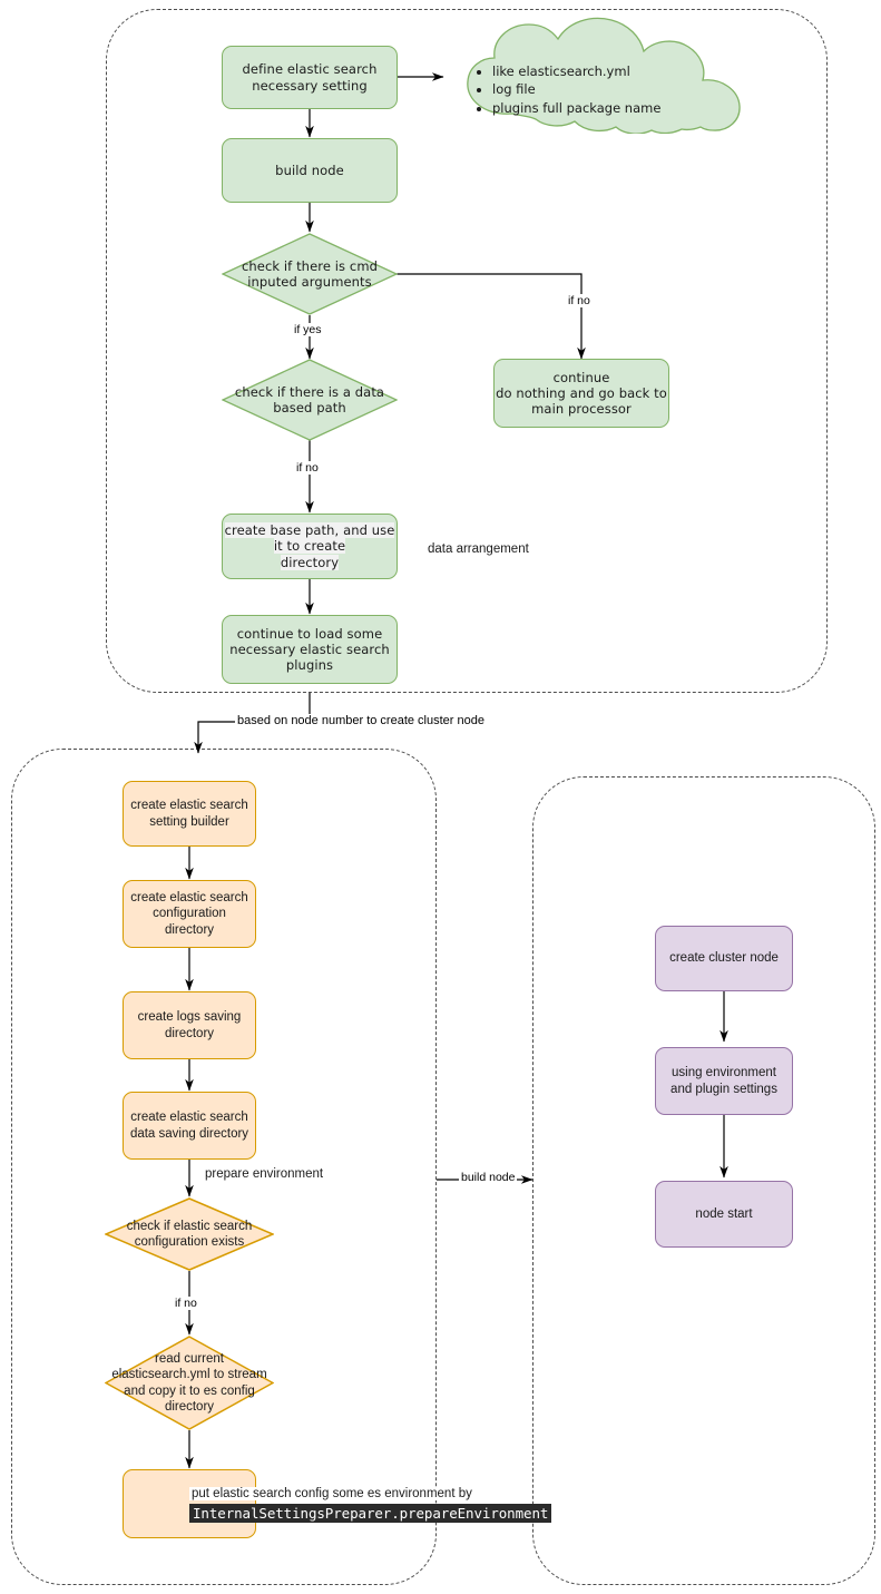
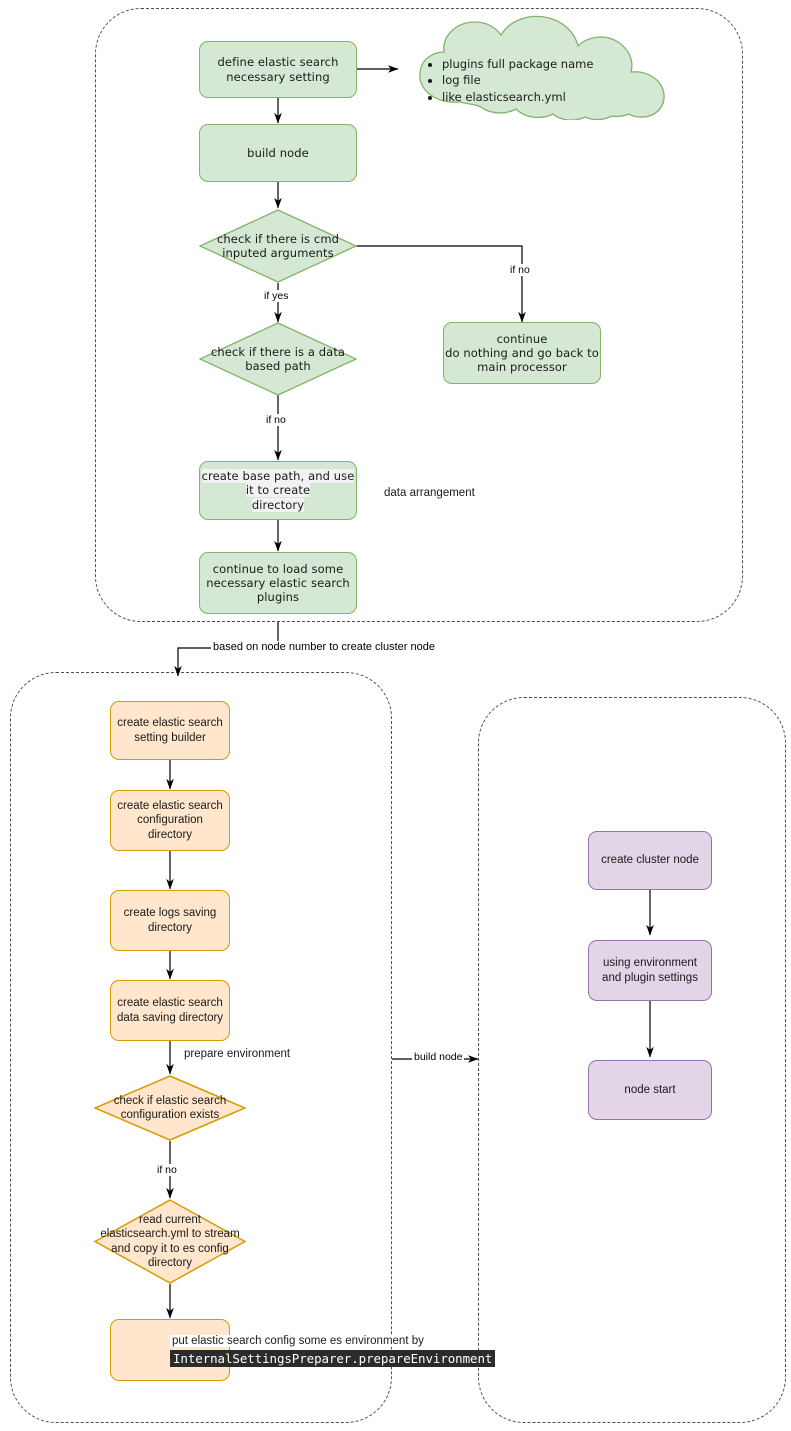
- like elasticsearch.yml
+ plugins full package name
  log file
- plugins full package name
+ like elasticsearch.yml
  define elastic search
  necessary setting
  build node
  check if there is cmd
  inputed arguments
  if no
  if yes
  continue
  do nothing and go back to
  main processor
  check if there is a data
  based path
  if no
  create base path, and use
  it to create
  directory
  data arrangement
  continue to load some
  necessary elastic search
  plugins
  based on node number to create cluster node
  create elastic search
  setting builder
  create elastic search
  configuration
  directory
  create logs saving
  directory
  create elastic search
  data saving directory
  prepare environment
  check if elastic search
  configuration exists
  if no
  read current
  elasticsearch.yml to stream
  and copy it to es config
  directory
  put elastic search config some es environment by
  InternalSettingsPreparer.prepareEnvironment
  build node
  create cluster node
  using environment
  and plugin settings
  node start
